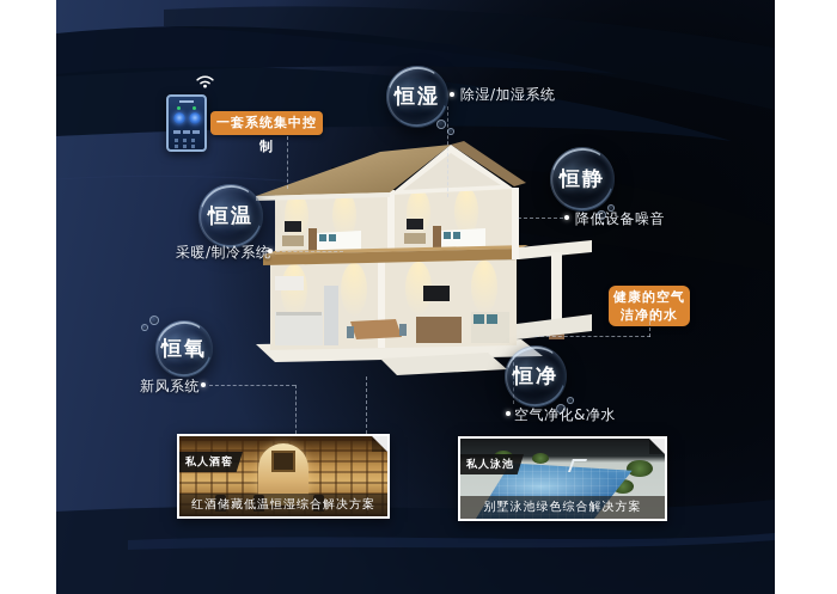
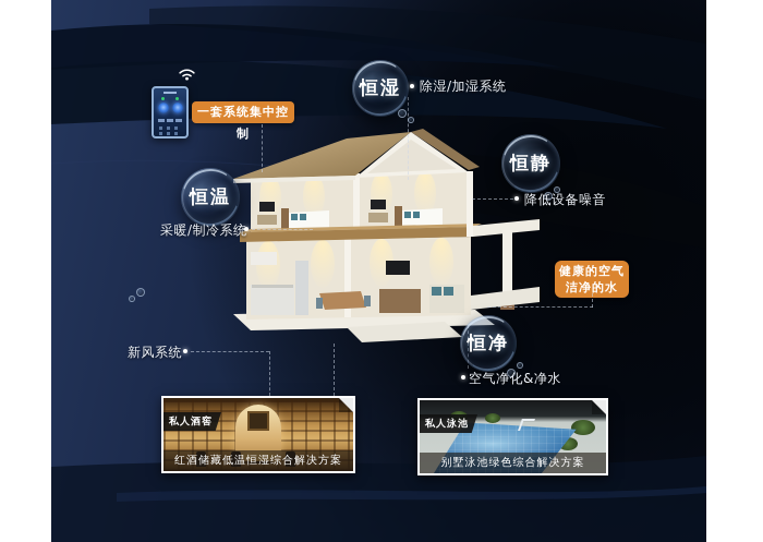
  一套系统集中控制
  健康的空气
  洁净的水
  恒湿
  恒静
  恒温
- 恒氧
  恒净
  除湿/加湿系统
  降低设备噪音
  采暖/制冷系统
  新风系统
  空气净化&净水
  私人酒窖
  红酒储藏低温恒湿综合解决方案
  私人泳池
  别墅泳池绿色综合解决方案
